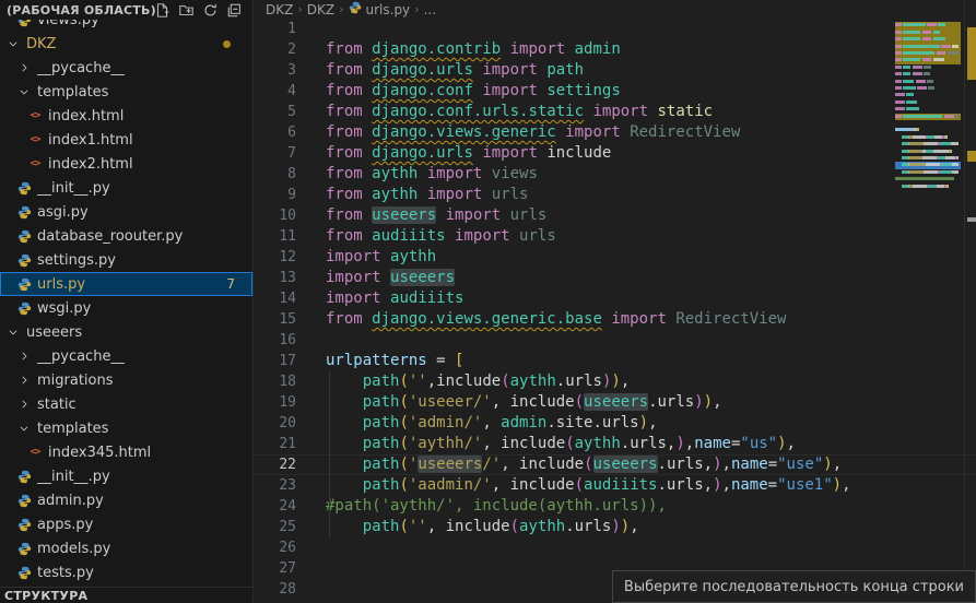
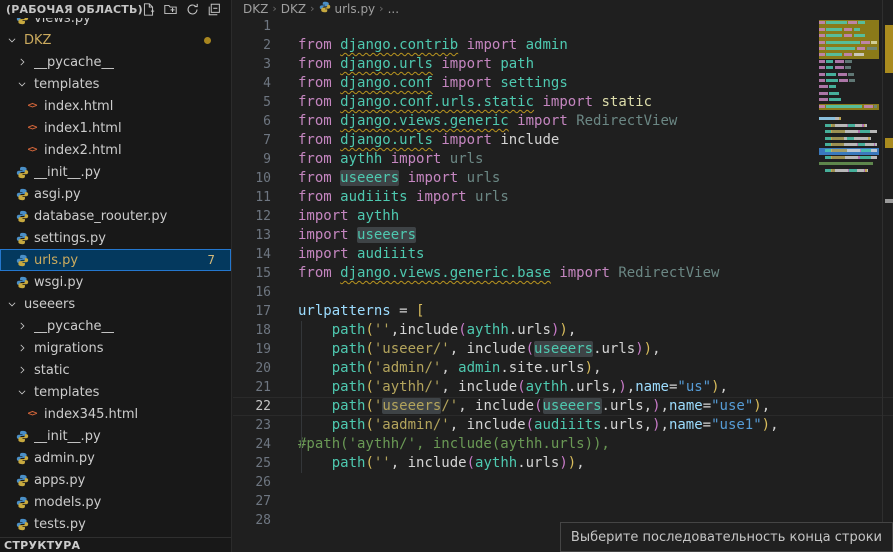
  (РАБОЧАЯ ОБЛАСТЬ)
  views.py
  DKZ
  __pycache__
  templates
  <>
  index.html
  <>
  index1.html
  <>
  index2.html
  __init__.py
  asgi.py
  database_roouter.py
  settings.py
  urls.py
  7
  wsgi.py
  useeers
  __pycache__
  migrations
  static
  templates
  <>
  index345.html
  __init__.py
  admin.py
  apps.py
  models.py
  tests.py
  СТРУКТУРА
  DKZ
  ›
  DKZ
  ›
  urls.py
  ›
  ...
  1
  2
  from django.contrib import admin
  3
  from django.urls import path
  4
  from django.conf import settings
  5
  from django.conf.urls.static import static
  6
  from django.views.generic import RedirectView
  7
  from django.urls import include
- 8
- from aythh import views
  9
  from aythh import urls
  10
  from useeers import urls
  11
  from audiiits import urls
  12
  import aythh
  13
  import useeers
  14
  import audiiits
  15
  from django.views.generic.base import RedirectView
  16
  17
  urlpatterns = [
  18
  path('',include(aythh.urls)),
  19
  path('useeer/', include(useeers.urls)),
  20
  path('admin/', admin.site.urls),
  21
  path('aythh/', include(aythh.urls,),name="us"),
  22
  path('useeers/', include(useeers.urls,),name="use"),
  23
  path('aadmin/', include(audiiits.urls,),name="use1"),
  24
  #path('aythh/', include(aythh.urls)),
  25
  path('', include(aythh.urls)),
  26
  27
  28
  Выберите последовательность конца строки
